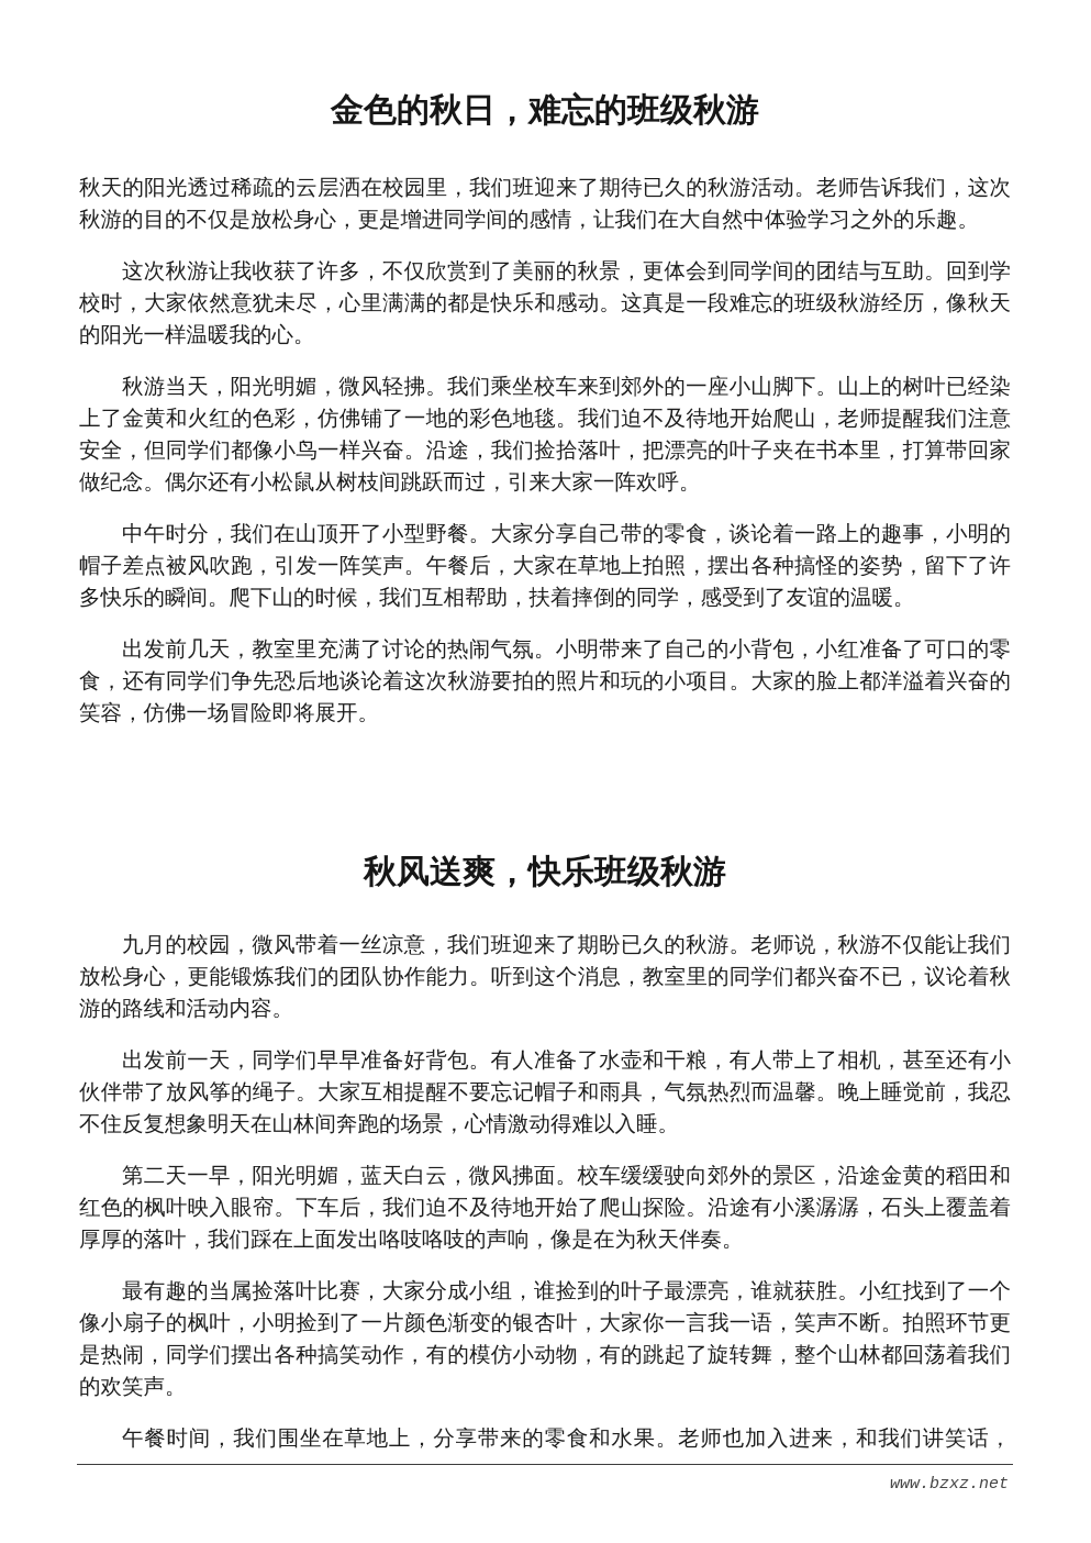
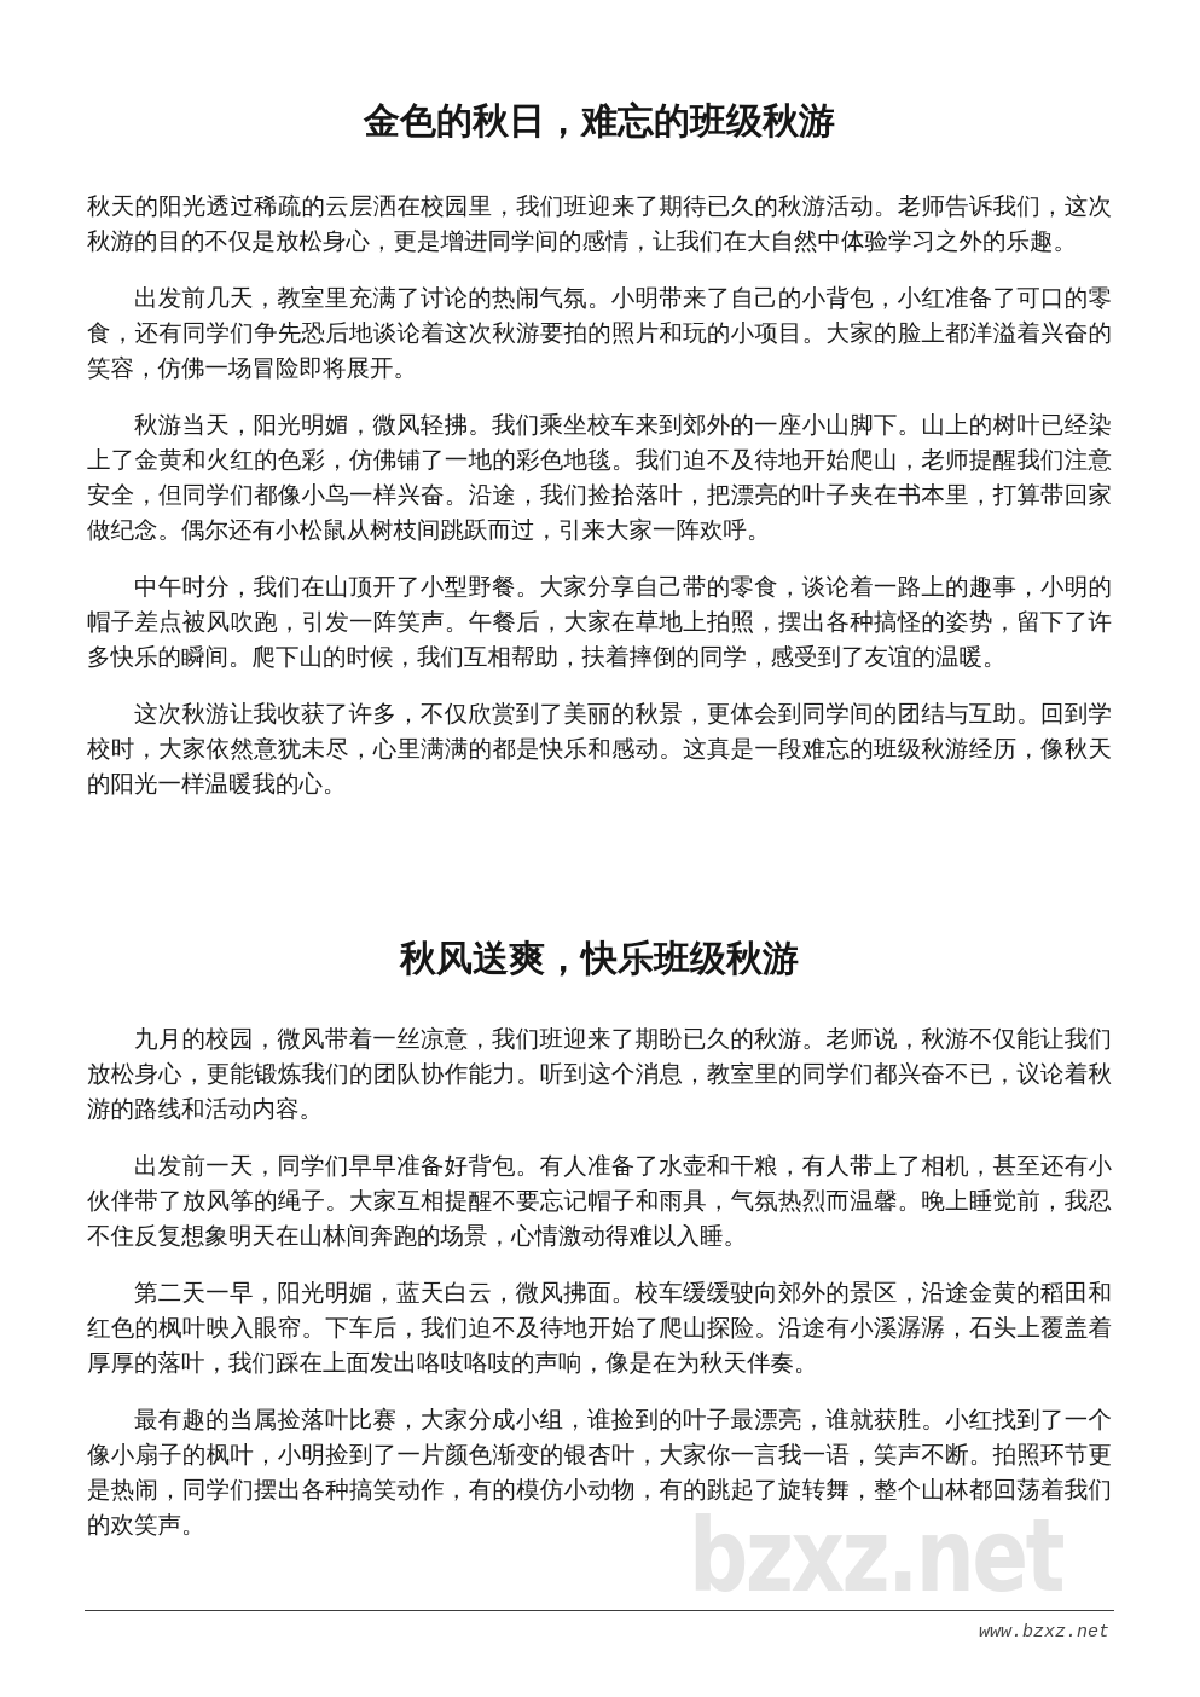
+ bzxz.net
  金色的秋日，难忘的班级秋游
  秋天的阳光透过稀疏的云层洒在校园里，我们班迎来了期待已久的秋游活动。老师告诉我们，这次秋游的目的不仅是放松身心，更是增进同学间的感情，让我们在大自然中体验学习之外的乐趣。
- 这次秋游让我收获了许多，不仅欣赏到了美丽的秋景，更体会到同学间的团结与互助。回到学校时，大家依然意犹未尽，心里满满的都是快乐和感动。这真是一段难忘的班级秋游经历，像秋天的阳光一样温暖我的心。
+ 出发前几天，教室里充满了讨论的热闹气氛。小明带来了自己的小背包，小红准备了可口的零食，还有同学们争先恐后地谈论着这次秋游要拍的照片和玩的小项目。大家的脸上都洋溢着兴奋的笑容，仿佛一场冒险即将展开。
  秋游当天，阳光明媚，微风轻拂。我们乘坐校车来到郊外的一座小山脚下。山上的树叶已经染上了金黄和火红的色彩，仿佛铺了一地的彩色地毯。我们迫不及待地开始爬山，老师提醒我们注意安全，但同学们都像小鸟一样兴奋。沿途，我们捡拾落叶，把漂亮的叶子夹在书本里，打算带回家做纪念。偶尔还有小松鼠从树枝间跳跃而过，引来大家一阵欢呼。
  中午时分，我们在山顶开了小型野餐。大家分享自己带的零食，谈论着一路上的趣事，小明的帽子差点被风吹跑，引发一阵笑声。午餐后，大家在草地上拍照，摆出各种搞怪的姿势，留下了许多快乐的瞬间。爬下山的时候，我们互相帮助，扶着摔倒的同学，感受到了友谊的温暖。
- 出发前几天，教室里充满了讨论的热闹气氛。小明带来了自己的小背包，小红准备了可口的零食，还有同学们争先恐后地谈论着这次秋游要拍的照片和玩的小项目。大家的脸上都洋溢着兴奋的笑容，仿佛一场冒险即将展开。
+ 这次秋游让我收获了许多，不仅欣赏到了美丽的秋景，更体会到同学间的团结与互助。回到学校时，大家依然意犹未尽，心里满满的都是快乐和感动。这真是一段难忘的班级秋游经历，像秋天的阳光一样温暖我的心。
  秋风送爽，快乐班级秋游
  九月的校园，微风带着一丝凉意，我们班迎来了期盼已久的秋游。老师说，秋游不仅能让我们放松身心，更能锻炼我们的团队协作能力。听到这个消息，教室里的同学们都兴奋不已，议论着秋游的路线和活动内容。
  出发前一天，同学们早早准备好背包。有人准备了水壶和干粮，有人带上了相机，甚至还有小伙伴带了放风筝的绳子。大家互相提醒不要忘记帽子和雨具，气氛热烈而温馨。晚上睡觉前，我忍不住反复想象明天在山林间奔跑的场景，心情激动得难以入睡。
  第二天一早，阳光明媚，蓝天白云，微风拂面。校车缓缓驶向郊外的景区，沿途金黄的稻田和红色的枫叶映入眼帘。下车后，我们迫不及待地开始了爬山探险。沿途有小溪潺潺，石头上覆盖着厚厚的落叶，我们踩在上面发出咯吱咯吱的声响，像是在为秋天伴奏。
  最有趣的当属捡落叶比赛，大家分成小组，谁捡到的叶子最漂亮，谁就获胜。小红找到了一个像小扇子的枫叶，小明捡到了一片颜色渐变的银杏叶，大家你一言我一语，笑声不断。拍照环节更是热闹，同学们摆出各种搞笑动作，有的模仿小动物，有的跳起了旋转舞，整个山林都回荡着我们的欢笑声。
- 午餐时间，我们围坐在草地上，分享带来的零食和水果。老师也加入进来，和我们讲笑话，
  www.bzxz.net
